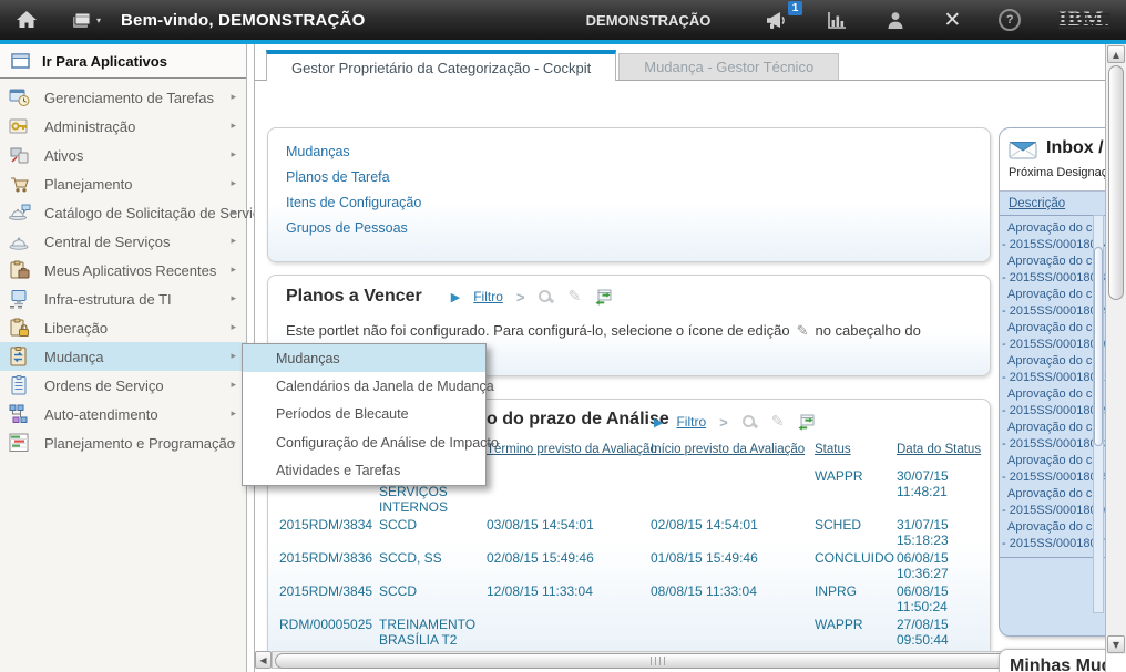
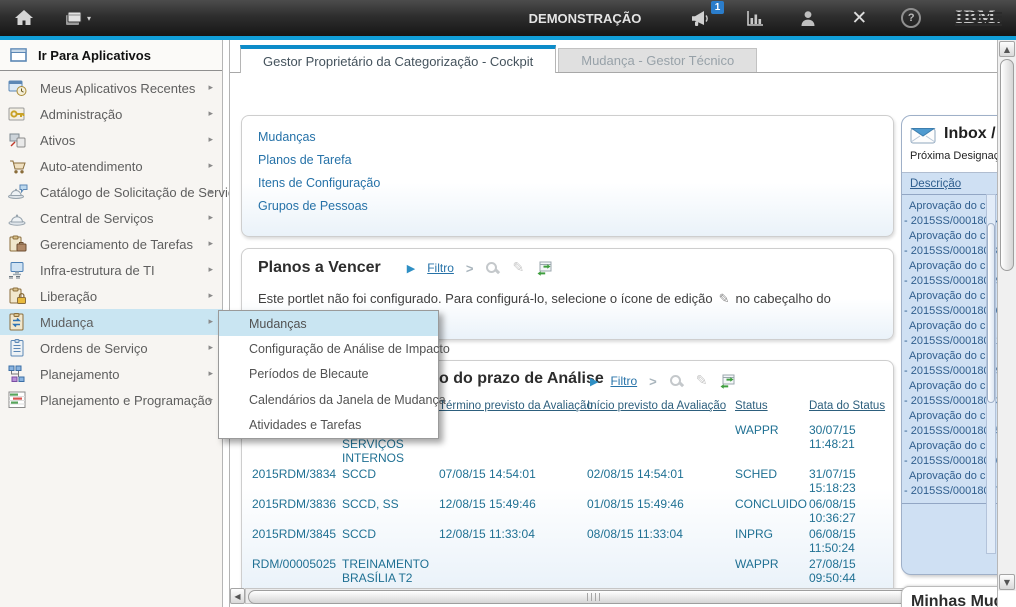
  ▾
- Bem-vindo, DEMONSTRAÇÃO
  DEMONSTRAÇÃO
  1
  ✕
  ?
  IBM.
  Ir Para Aplicativos
- Gerenciamento de Tarefas
+ Meus Aplicativos Recentes
  ▸
  Administração
  ▸
  Ativos
  ▸
- Planejamento
+ Auto-atendimento
  ▸
  Catálogo de Solicitação de Servi
  ▸
  Central de Serviços
  ▸
- Meus Aplicativos Recentes
+ Gerenciamento de Tarefas
  ▸
  Infra-estrutura de TI
  ▸
  Liberação
  ▸
  Mudança
  ▸
  Ordens de Serviço
  ▸
- Auto-atendimento
+ Planejamento
  ▸
  Planejamento e Programação
  ▸
  Gestor Proprietário da Categorização - Cockpit
  Mudança - Gestor Técnico
  Mudanças
  Planos de Tarefa
  Itens de Configuração
  Grupos de Pessoas
  Planos a Vencer
  ▶
  Filtro
  >
  ✎
  Este portlet não foi configurado. Para configurá-lo, selecione o ícone de edição ✎ no cabeçalho do
  o do prazo de Análise
  ▶
  Filtro
  >
  ✎
  		Término previsto da Avaliaçã	Início previsto da Avaliação	Status	Data do Status
  	SERVIÇOS INTERNOS			WAPPR	30/07/15 11:48:21
- 2015RDM/3834	SCCD	03/08/15 14:54:01	02/08/15 14:54:01	SCHED	31/07/15 15:18:23
+ 2015RDM/3834	SCCD	07/08/15 14:54:01	02/08/15 14:54:01	SCHED	31/07/15 15:18:23
- 2015RDM/3836	SCCD, SS	02/08/15 15:49:46	01/08/15 15:49:46	CONCLUIDO	06/08/15 10:36:27
+ 2015RDM/3836	SCCD, SS	12/08/15 15:49:46	01/08/15 15:49:46	CONCLUIDO	06/08/15 10:36:27
  2015RDM/3845	SCCD	12/08/15 11:33:04	08/08/15 11:33:04	INPRG	06/08/15 11:50:24
  RDM/00005025	TREINAMENTO BRASÍLIA T2			WAPPR	27/08/15 09:50:44
  Inbox /
  Próxima Designa
  Descrição
  Aprovação do c
  - 2015SS/00018
  Aprovação do c
  - 2015SS/00018
  Aprovação do c
  - 2015SS/00018
  Aprovação do c
  - 2015SS/00018
  Aprovação do c
  - 2015SS/00018
  Aprovação do c
  - 2015SS/00018
  Aprovação do c
  - 2015SS/00018
  Aprovação do c
  - 2015SS/00018
  Aprovação do c
  - 2015SS/00018
  Aprovação do c
  - 2015SS/00018
  Minhas Mu
  ◀
  ▲
  ▼
  Mudanças
- Calendários da Janela de Mudança
+ Configuração de Análise de Impacto
  Períodos de Blecaute
- Configuração de Análise de Impacto
+ Calendários da Janela de Mudança
  Atividades e Tarefas
